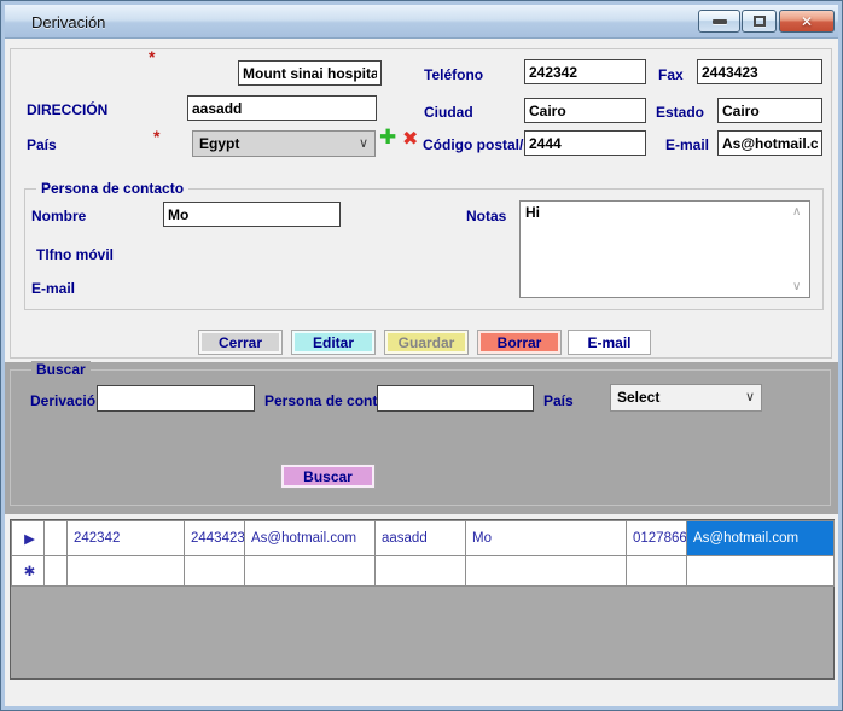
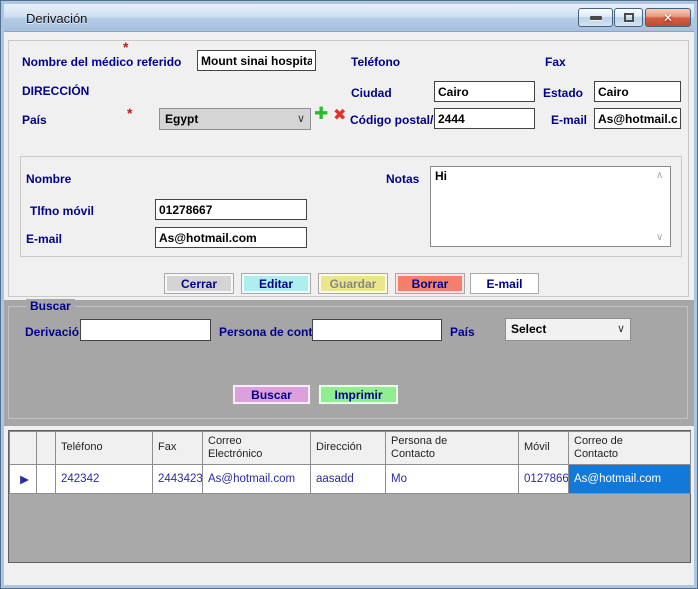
  Derivación
  ✕
  *
+ Nombre del médico referido
  Mount sinai hospita
  Teléfono
- 242342
  Fax
- 2443423
  DIRECCIÓN
- aasadd
  Ciudad
  Cairo
  Estado
  Cairo
  País
  *
  Egypt
  ∨
  ✚
  ✖
  Código postal/
  2444
  E-mail
  As@hotmail.c
- Persona de contacto
  Nombre
- Mo
  Notas
  Hi
  ∧
  ∨
  Tlfno móvil
+ 01278667
  E-mail
+ As@hotmail.com
  Cerrar
  Editar
  Guardar
  Borrar
  E-mail
  Buscar
  Derivació
  Persona de cont
  País
  Select
  ∨
  Buscar
+ Imprimir
+ 		Teléfono	Fax	Correo Electrónico	Dirección	Persona de Contacto	Móvil	Correo de Contacto
  ▶		242342	2443423	As@hotmail.com	aasadd	Mo	0127866	As@hotmail.com
- ✱
